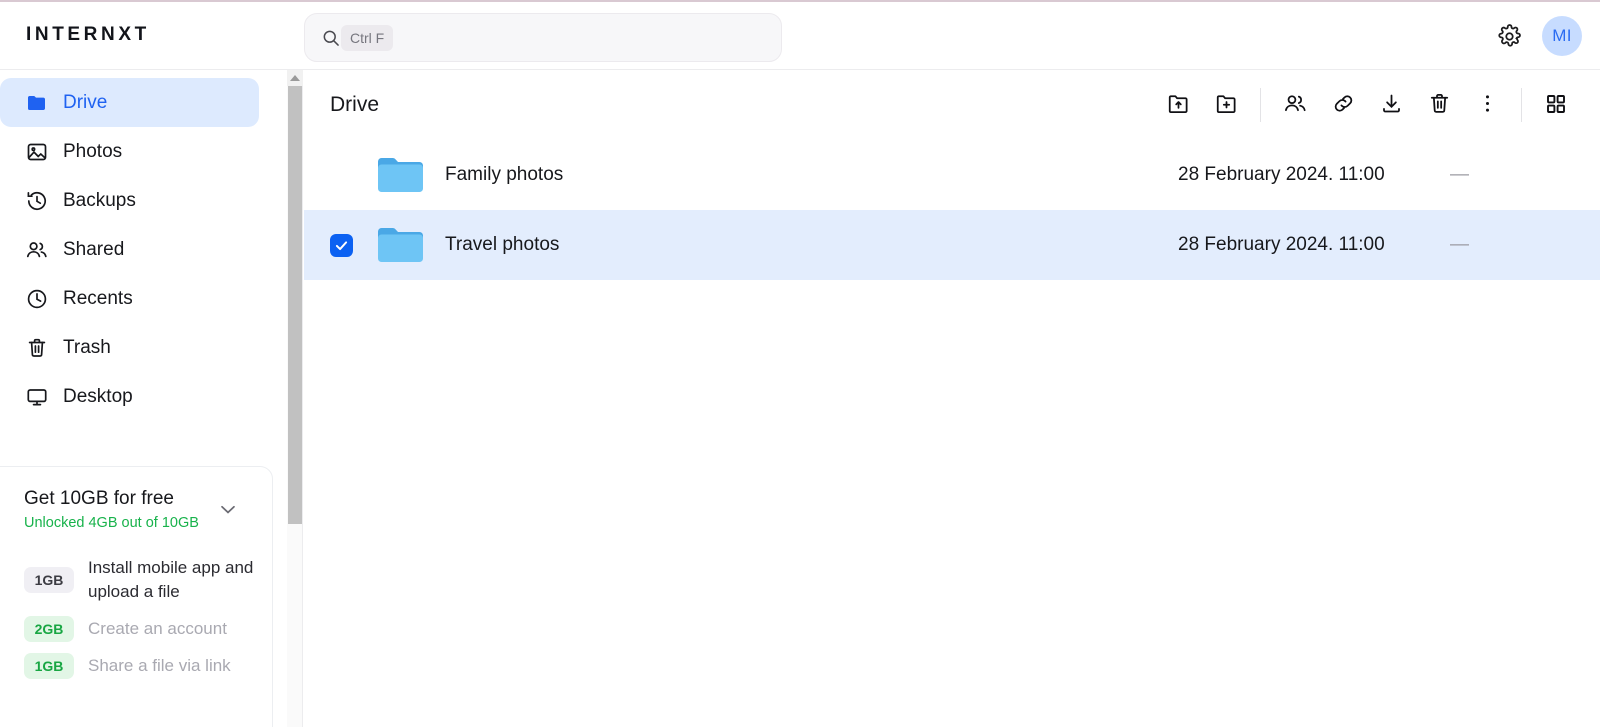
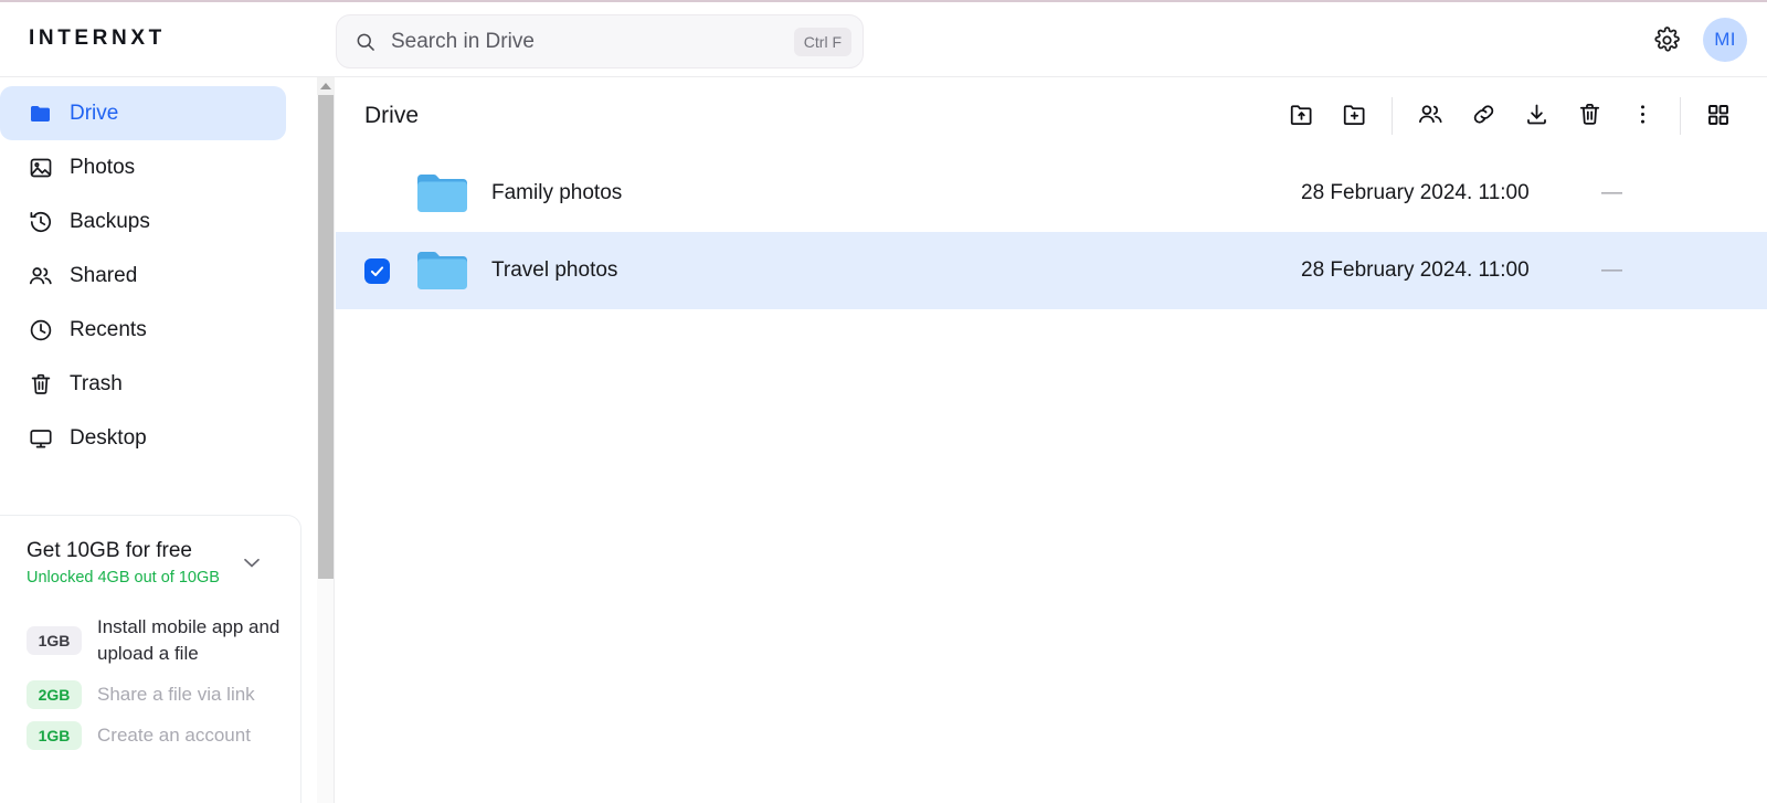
  INTERNXT
+ Search in Drive
  Ctrl F
  MI
  Drive
  Photos
  Backups
  Shared
  Recents
  Trash
  Desktop
  Get 10GB for free
  Unlocked 4GB out of 10GB
  1GB
  Install mobile app and upload a file
  2GB
- Create an account
+ Share a file via link
  1GB
- Share a file via link
+ Create an account
  Drive
  Family photos
  28 February 2024. 11:00
  —
  Travel photos
  28 February 2024. 11:00
  —
